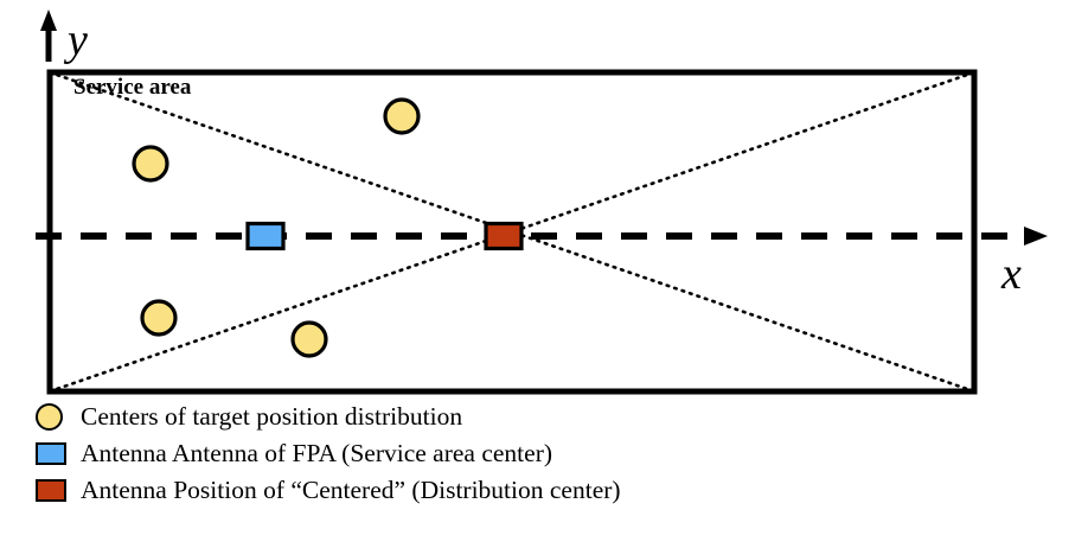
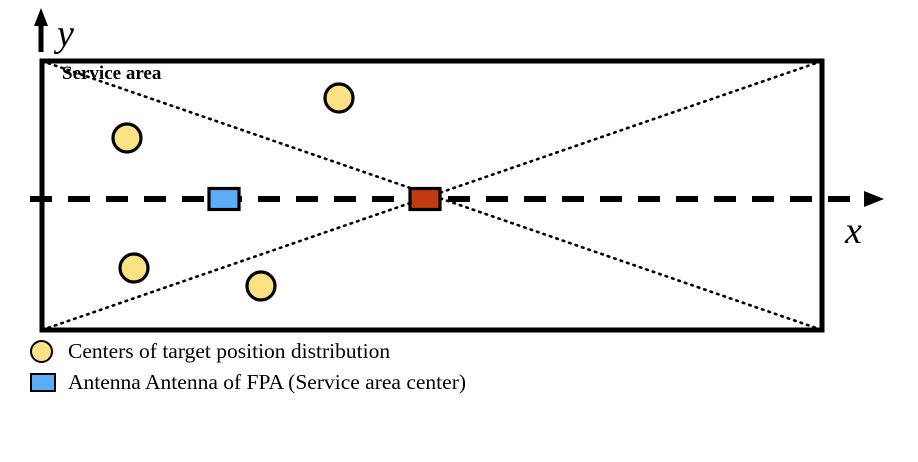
  y
  x
  Service area
  Centers of target position distribution
  Antenna Antenna of FPA (Service area center)
- Antenna Position of “Centered” (Distribution center)
